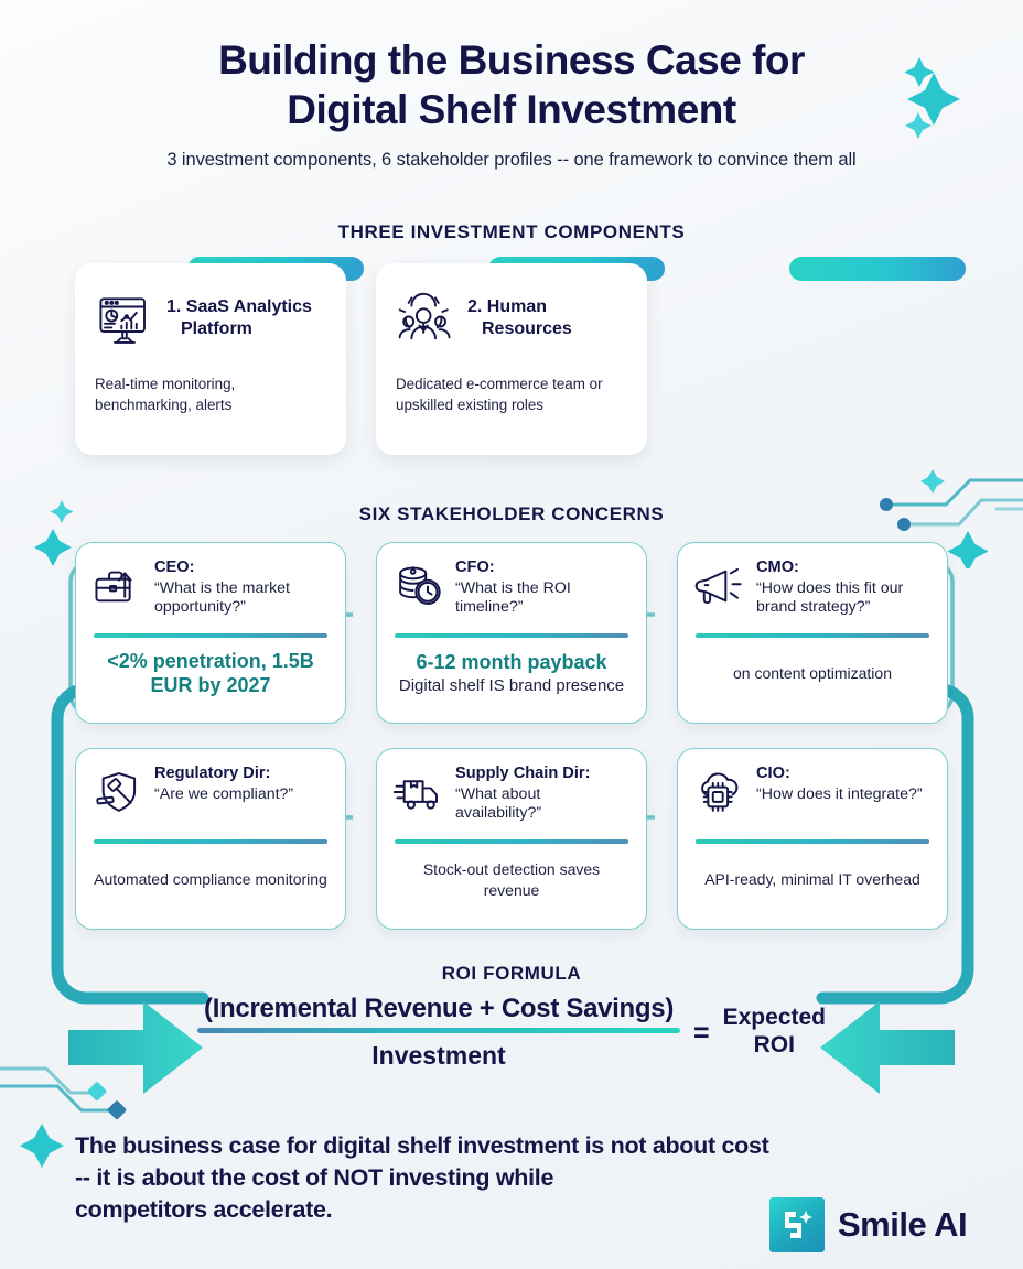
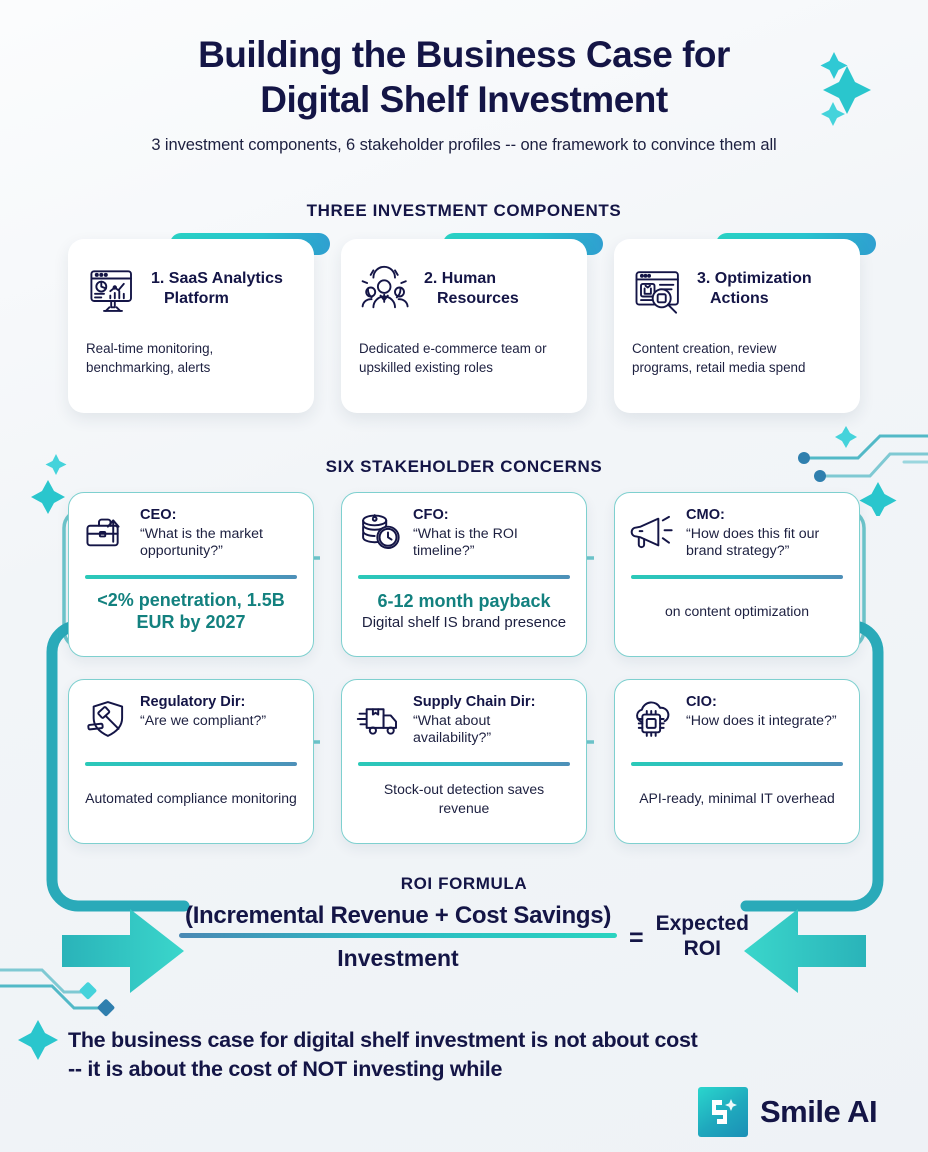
  Building the Business Case for
  Digital Shelf Investment
  3 investment components, 6 stakeholder profiles -- one framework to convince them all
  THREE INVESTMENT COMPONENTS
  1. SaaS Analytics
  Platform
  Real-time monitoring, benchmarking, alerts
  2. Human
  Resources
  Dedicated e-commerce team or upskilled existing roles
+ 3. Optimization
+ Actions
+ Content creation, review programs, retail media spend
  SIX STAKEHOLDER CONCERNS
  CEO:
  “What is the market opportunity?”
  <2% penetration, 1.5B EUR by 2027
  CFO:
  “What is the ROI timeline?”
  6-12 month payback
  Digital shelf IS brand presence
  CMO:
  “How does this fit our brand strategy?”
  on content optimization
  Regulatory Dir:
  “Are we compliant?”
  Automated compliance monitoring
  Supply Chain Dir:
  “What about availability?”
  Stock-out detection saves revenue
  CIO:
  “How does it integrate?”
  API-ready, minimal IT overhead
  ROI FORMULA
  (Incremental Revenue + Cost Savings)
  Investment
  =
  Expected
  ROI
  The business case for digital shelf investment is not about cost
  -- it is about the cost of NOT investing while
- competitors accelerate.
  Smile AI
